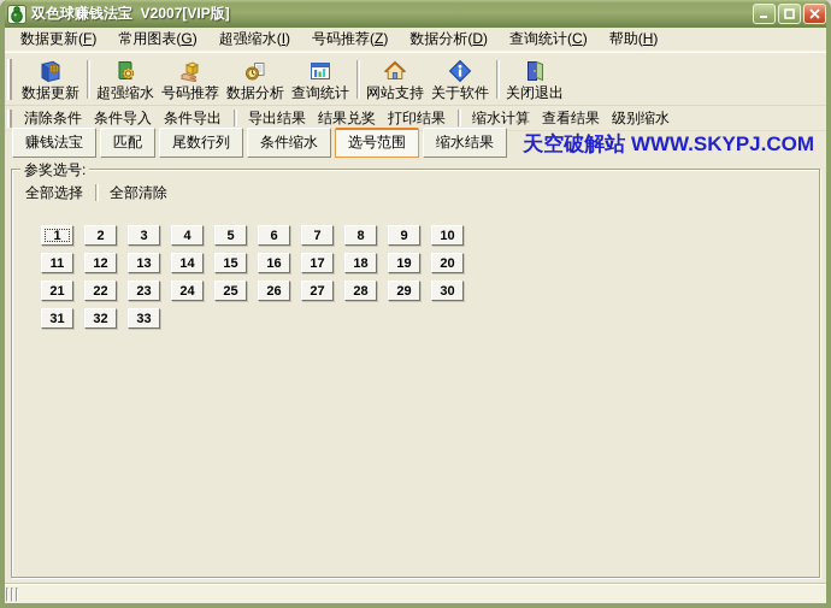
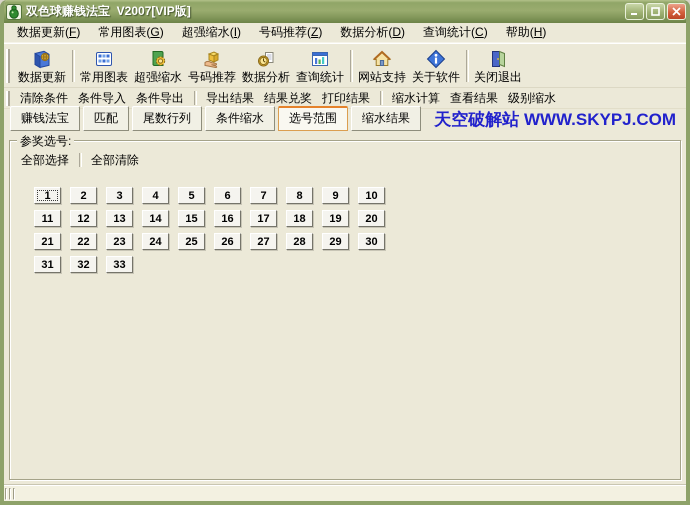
  双色球赚钱法宝 V2007[VIP版]
  数据更新 F
  常用图表 G
  超强缩水 I
  号码推荐 Z
  数据分析 D
  查询统计 C
  帮助 H
  数据更新
+ 常用图表
  超强缩水
  号码推荐
  数据分析
  查询统计
  网站支持
  关于软件
  关闭退出
  清除条件
  条件导入
  条件导出
  导出结果
  结果兑奖
  打印结果
  缩水计算
  查看结果
  级别缩水
  赚钱法宝
  匹配
  尾数行列
  条件缩水
  选号范围
  缩水结果
  天空破解站 WWW.SKYPJ.COM
  参奖选号:
  全部选择
  全部清除
  1
  2
  3
  4
  5
  6
  7
  8
  9
  10
  11
  12
  13
  14
  15
  16
  17
  18
  19
  20
  21
  22
  23
  24
  25
  26
  27
  28
  29
  30
  31
  32
  33
